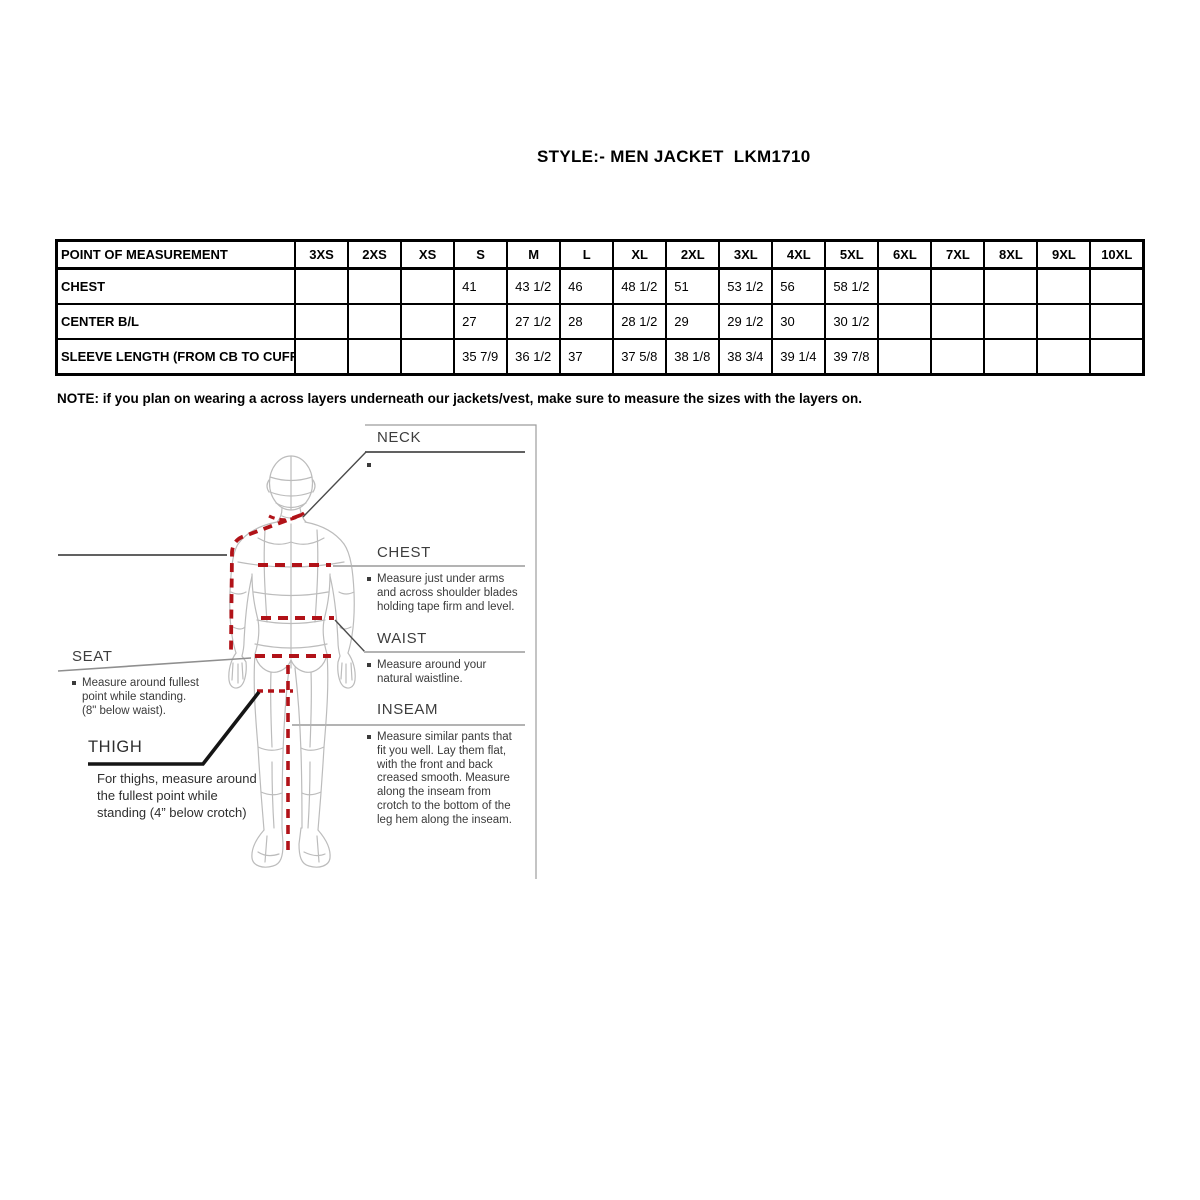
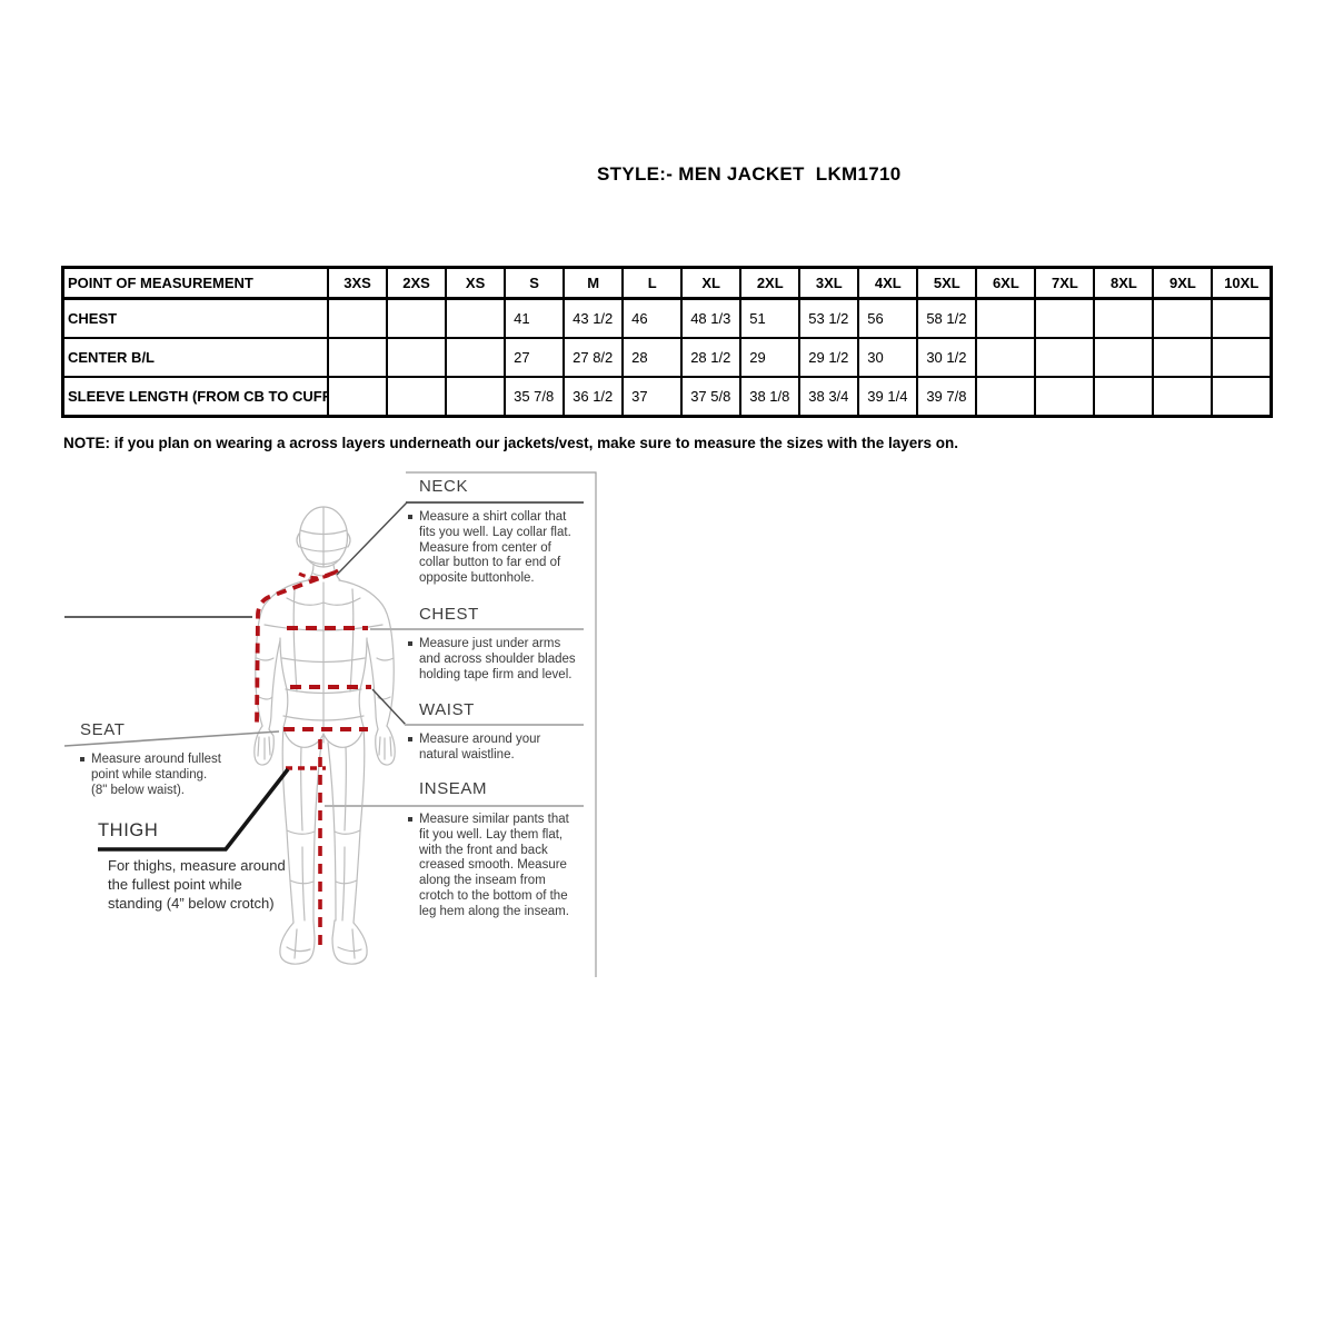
  STYLE:- MEN JACKET LKM1710
  POINT OF MEASUREMENT	3XS	2XS	XS	S	M	L	XL	2XL	3XL	4XL	5XL	6XL	7XL	8XL	9XL	10XL
- CHEST				41	43 1/2	46	48 1/2	51	53 1/2	56	58 1/2
+ CHEST				41	43 1/2	46	48 1/3	51	53 1/2	56	58 1/2
- CENTER B/L				27	27 1/2	28	28 1/2	29	29 1/2	30	30 1/2
+ CENTER B/L				27	27 8/2	28	28 1/2	29	29 1/2	30	30 1/2
- SLEEVE LENGTH (FROM CB TO CUFF				35 7/9	36 1/2	37	37 5/8	38 1/8	38 3/4	39 1/4	39 7/8
+ SLEEVE LENGTH (FROM CB TO CUFF				35 7/8	36 1/2	37	37 5/8	38 1/8	38 3/4	39 1/4	39 7/8
  NOTE: if you plan on wearing a across layers underneath our jackets/vest, make sure to measure the sizes with the layers on.
  SEAT
  Measure around fullest
  point while standing.
  (8" below waist).
  THIGH
  For thighs, measure around
  the fullest point while
  standing (4” below crotch)
  NECK
+ Measure a shirt collar that
+ fits you well. Lay collar flat.
+ Measure from center of
+ collar button to far end of
+ opposite buttonhole.
  CHEST
  Measure just under arms
  and across shoulder blades
  holding tape firm and level.
  WAIST
  Measure around your
  natural waistline.
  INSEAM
  Measure similar pants that
  fit you well. Lay them flat,
  with the front and back
  creased smooth. Measure
  along the inseam from
  crotch to the bottom of the
  leg hem along the inseam.
